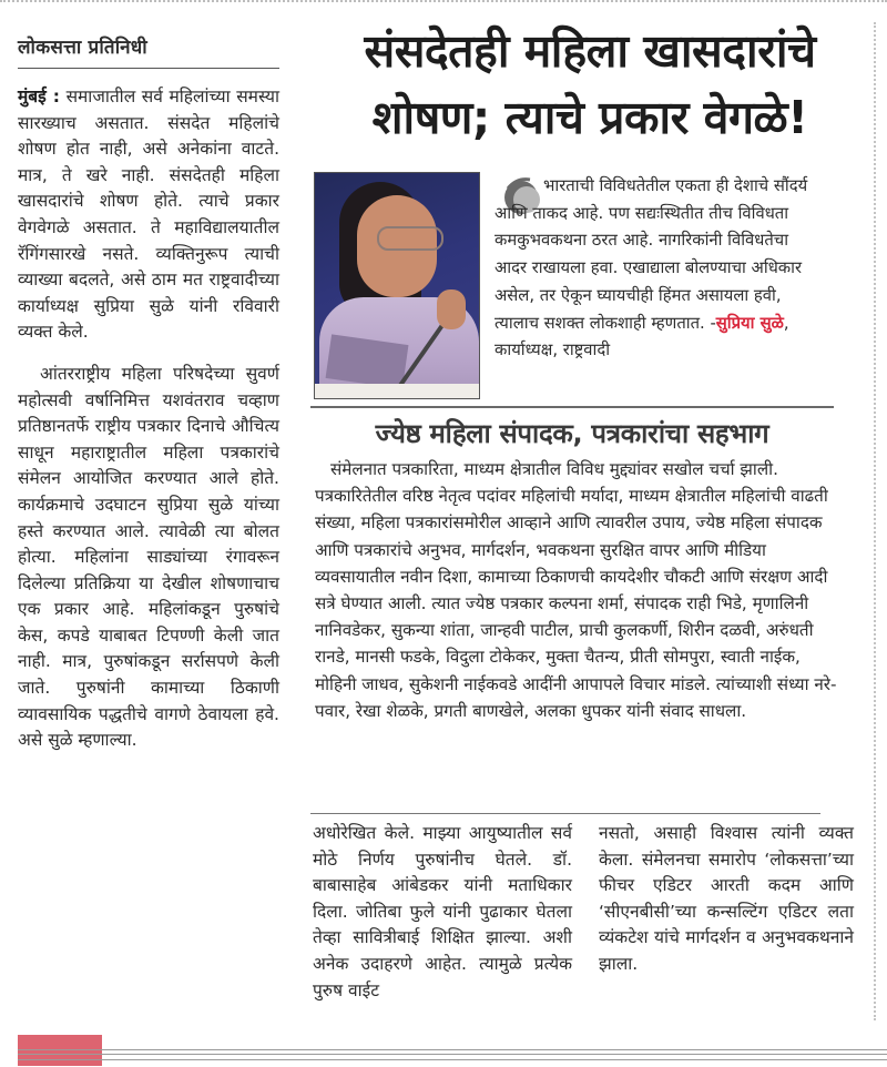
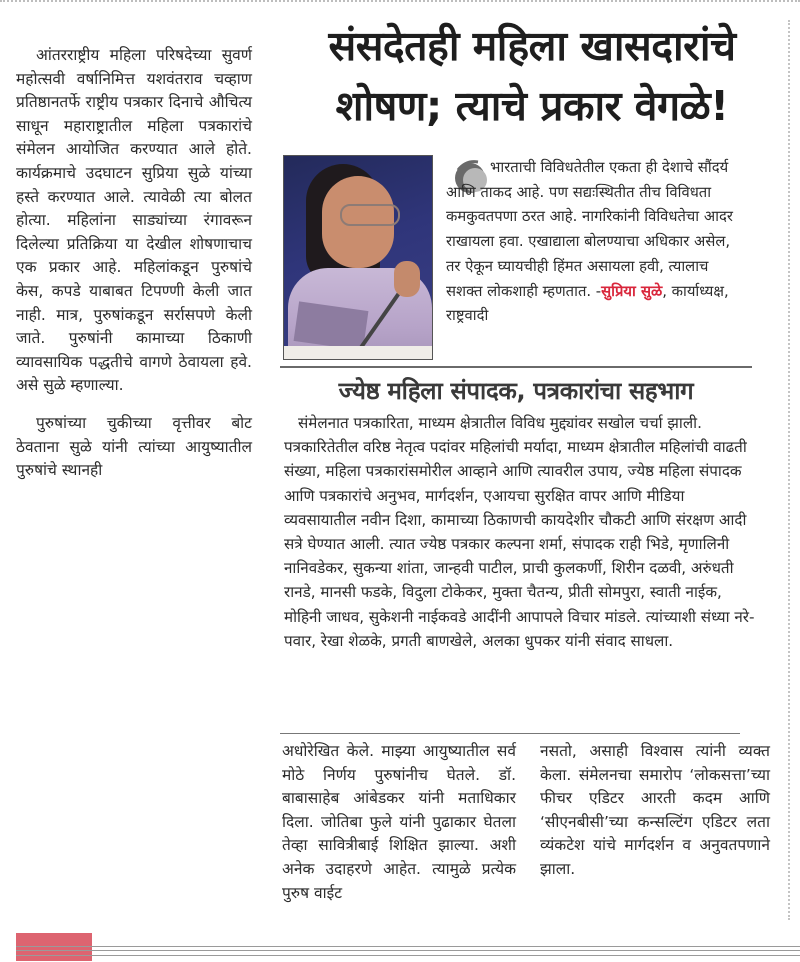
- लोकसत्ता प्रतिनिधी
- मुंबई : समाजातील सर्व महिलांच्या समस्या सारख्याच असतात. संसदेत महिलांचे शोषण होत नाही, असे अनेकांना वाटते. मात्र, ते खरे नाही. संसदेतही महिला खासदारांचे शोषण होते. त्याचे प्रकार वेगवेगळे असतात. ते महाविद्यालयातील रॅगिंगसारखे नसते. व्यक्तिनुरूप त्याची व्याख्या बदलते, असे ठाम मत राष्ट्रवादीच्या कार्याध्यक्ष सुप्रिया सुळे यांनी रविवारी व्यक्त केले.
  आंतरराष्ट्रीय महिला परिषदेच्या सुवर्ण महोत्सवी वर्षानिमित्त यशवंतराव चव्हाण प्रतिष्ठानतर्फे राष्ट्रीय पत्रकार दिनाचे औचित्य साधून महाराष्ट्रातील महिला पत्रकारांचे संमेलन आयोजित करण्यात आले होते. कार्यक्रमाचे उदघाटन सुप्रिया सुळे यांच्या हस्ते करण्यात आले. त्यावेळी त्या बोलत होत्या. महिलांना साड्यांच्या रंगावरून दिलेल्या प्रतिक्रिया या देखील शोषणाचाच एक प्रकार आहे. महिलांकडून पुरुषांचे केस, कपडे याबाबत टिपण्णी केली जात नाही. मात्र, पुरुषांकडून सर्रासपणे केली जाते. पुरुषांनी कामाच्या ठिकाणी व्यावसायिक पद्धतीचे वागणे ठेवायला हवे. असे सुळे म्हणाल्या.
+ पुरुषांच्या चुकीच्या वृत्तीवर बोट ठेवताना सुळे यांनी त्यांच्या आयुष्यातील पुरुषांचे स्थानही
  संसदेतही महिला खासदारांचे शोषण; त्याचे प्रकार वेगळे!
- भारताची विविधतेतील एकता ही देशाचे सौंदर्य आणि ताकद आहे. पण सद्यःस्थितीत तीच विविधता कमकुभवकथना ठरत आहे. नागरिकांनी विविधतेचा आदर राखायला हवा. एखाद्याला बोलण्याचा अधिकार असेल, तर ऐकून घ्यायचीही हिंमत असायला हवी, त्यालाच सशक्त लोकशाही म्हणतात. -सुप्रिया सुळे, कार्याध्यक्ष, राष्ट्रवादी
+ भारताची विविधतेतील एकता ही देशाचे सौंदर्य आणि ताकद आहे. पण सद्यःस्थितीत तीच विविधता कमकुवतपणा ठरत आहे. नागरिकांनी विविधतेचा आदर राखायला हवा. एखाद्याला बोलण्याचा अधिकार असेल, तर ऐकून घ्यायचीही हिंमत असायला हवी, त्यालाच सशक्त लोकशाही म्हणतात. -सुप्रिया सुळे, कार्याध्यक्ष, राष्ट्रवादी
  ज्येष्ठ महिला संपादक, पत्रकारांचा सहभाग
- संमेलनात पत्रकारिता, माध्यम क्षेत्रातील विविध मुद्द्यांवर सखोल चर्चा झाली. पत्रकारितेतील वरिष्ठ नेतृत्व पदांवर महिलांची मर्यादा, माध्यम क्षेत्रातील महिलांची वाढती संख्या, महिला पत्रकारांसमोरील आव्हाने आणि त्यावरील उपाय, ज्येष्ठ महिला संपादक आणि पत्रकारांचे अनुभव, मार्गदर्शन, भवकथना सुरक्षित वापर आणि मीडिया व्यवसायातील नवीन दिशा, कामाच्या ठिकाणची कायदेशीर चौकटी आणि संरक्षण आदी सत्रे घेण्यात आली. त्यात ज्येष्ठ पत्रकार कल्पना शर्मा, संपादक राही भिडे, मृणालिनी नानिवडेकर, सुकन्या शांता, जान्हवी पाटील, प्राची कुलकर्णी, शिरीन दळवी, अरुंधती रानडे, मानसी फडके, विदुला टोकेकर, मुक्ता चैतन्य, प्रीती सोमपुरा, स्वाती नाईक, मोहिनी जाधव, सुकेशनी नाईकवडे आदींनी आपापले विचार मांडले. त्यांच्याशी संध्या नरे- पवार, रेखा शेळके, प्रगती बाणखेले, अलका धुपकर यांनी संवाद साधला.
+ संमेलनात पत्रकारिता, माध्यम क्षेत्रातील विविध मुद्द्यांवर सखोल चर्चा झाली. पत्रकारितेतील वरिष्ठ नेतृत्व पदांवर महिलांची मर्यादा, माध्यम क्षेत्रातील महिलांची वाढती संख्या, महिला पत्रकारांसमोरील आव्हाने आणि त्यावरील उपाय, ज्येष्ठ महिला संपादक आणि पत्रकारांचे अनुभव, मार्गदर्शन, एआयचा सुरक्षित वापर आणि मीडिया व्यवसायातील नवीन दिशा, कामाच्या ठिकाणची कायदेशीर चौकटी आणि संरक्षण आदी सत्रे घेण्यात आली. त्यात ज्येष्ठ पत्रकार कल्पना शर्मा, संपादक राही भिडे, मृणालिनी नानिवडेकर, सुकन्या शांता, जान्हवी पाटील, प्राची कुलकर्णी, शिरीन दळवी, अरुंधती रानडे, मानसी फडके, विदुला टोकेकर, मुक्ता चैतन्य, प्रीती सोमपुरा, स्वाती नाईक, मोहिनी जाधव, सुकेशनी नाईकवडे आदींनी आपापले विचार मांडले. त्यांच्याशी संध्या नरे- पवार, रेखा शेळके, प्रगती बाणखेले, अलका धुपकर यांनी संवाद साधला.
  अधोरेखित केले. माझ्या आयुष्यातील सर्व मोठे निर्णय पुरुषांनीच घेतले. डॉ. बाबासाहेब आंबेडकर यांनी मताधिकार दिला. जोतिबा फुले यांनी पुढाकार घेतला तेव्हा सावित्रीबाई शिक्षित झाल्या. अशी अनेक उदाहरणे आहेत. त्यामुळे प्रत्येक पुरुष वाईट
- नसतो, असाही विश्वास त्यांनी व्यक्त केला. संमेलनचा समारोप ‘लोकसत्ता’च्या फीचर एडिटर आरती कदम आणि ‘सीएनबीसी’च्या कन्सल्टिंग एडिटर लता व्यंकटेश यांचे मार्गदर्शन व अनुभवकथनाने झाला.
+ नसतो, असाही विश्वास त्यांनी व्यक्त केला. संमेलनचा समारोप ‘लोकसत्ता’च्या फीचर एडिटर आरती कदम आणि ‘सीएनबीसी’च्या कन्सल्टिंग एडिटर लता व्यंकटेश यांचे मार्गदर्शन व अनुवतपणाने झाला.
